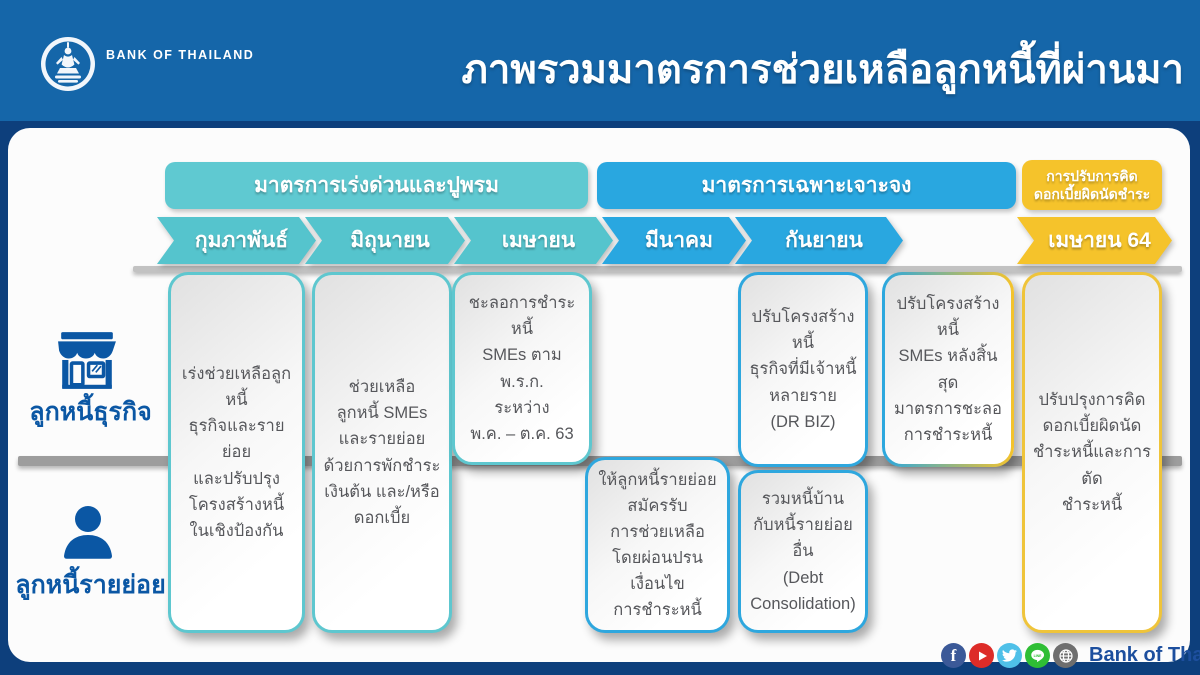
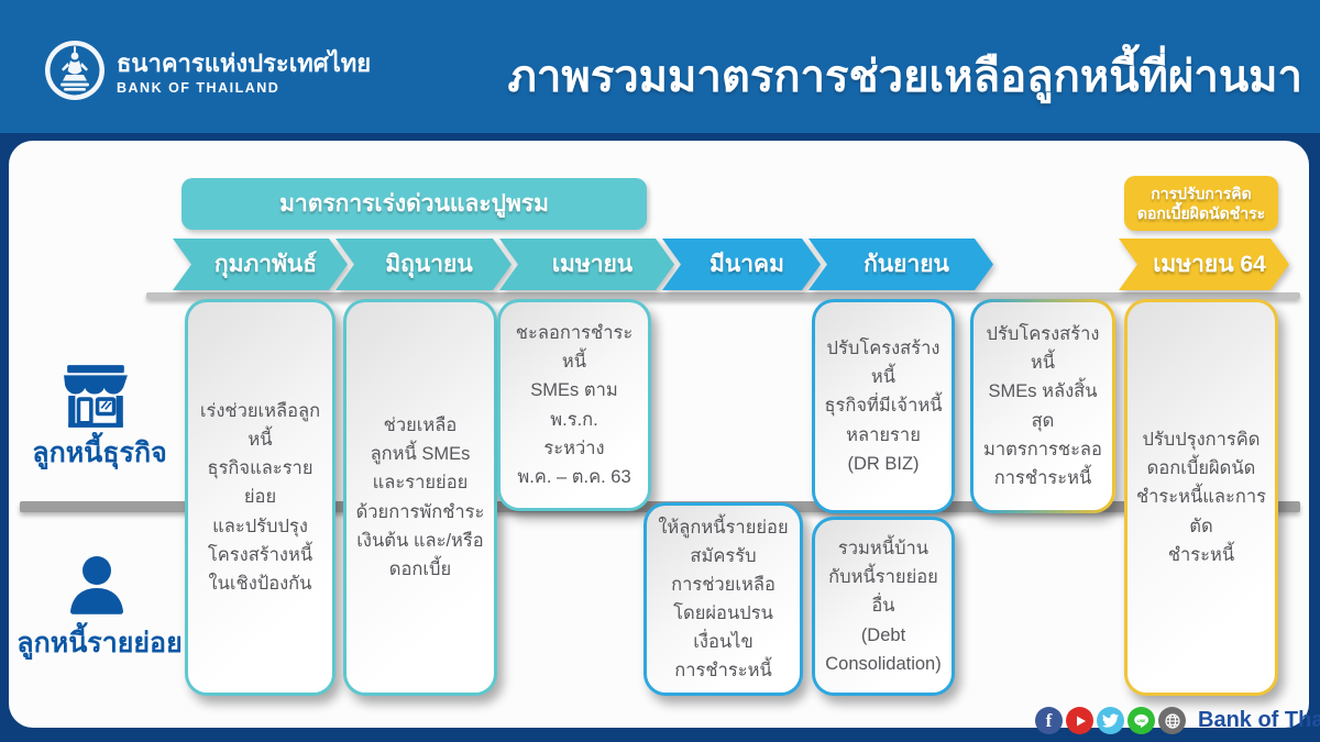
+ ธนาคารแห่งประเทศไทย
  BANK OF THAILAND
  ภาพรวมมาตรการช่วยเหลือลูกหนี้ที่ผ่านมา
  มาตรการเร่งด่วนและปูพรม
- มาตรการเฉพาะเจาะจง
  การปรับการคิด
  ดอกเบี้ยผิดนัดชำระ
  กุมภาพันธ์
  มิถุนายน
  เมษายน
  มีนาคม
  กันยายน
  เมษายน 64
  ลูกหนี้ธุรกิจ
  ลูกหนี้รายย่อย
  เร่งช่วยเหลือลูกหนี้
  ธุรกิจและรายย่อย
  และปรับปรุง
  โครงสร้างหนี้
  ในเชิงป้องกัน
  ช่วยเหลือ
  ลูกหนี้ SMEs
  และรายย่อย
  ด้วยการพักชำระ
  เงินต้น และ/หรือ
  ดอกเบี้ย
  ชะลอการชำระหนี้
  SMEs ตาม พ.ร.ก.
  ระหว่าง
  พ.ค. – ต.ค. 63
  ให้ลูกหนี้รายย่อย
  สมัครรับ
  การช่วยเหลือ
  โดยผ่อนปรนเงื่อนไข
  การชำระหนี้
  ปรับโครงสร้างหนี้
  ธุรกิจที่มีเจ้าหนี้
  หลายราย
  (DR BIZ)
  รวมหนี้บ้าน
  กับหนี้รายย่อยอื่น
  (Debt
  Consolidation)
  ปรับโครงสร้างหนี้
  SMEs หลังสิ้นสุด
  มาตรการชะลอ
  การชำระหนี้
  ปรับปรุงการคิด
  ดอกเบี้ยผิดนัด
  ชำระหนี้และการตัด
  ชำระหนี้
  f
